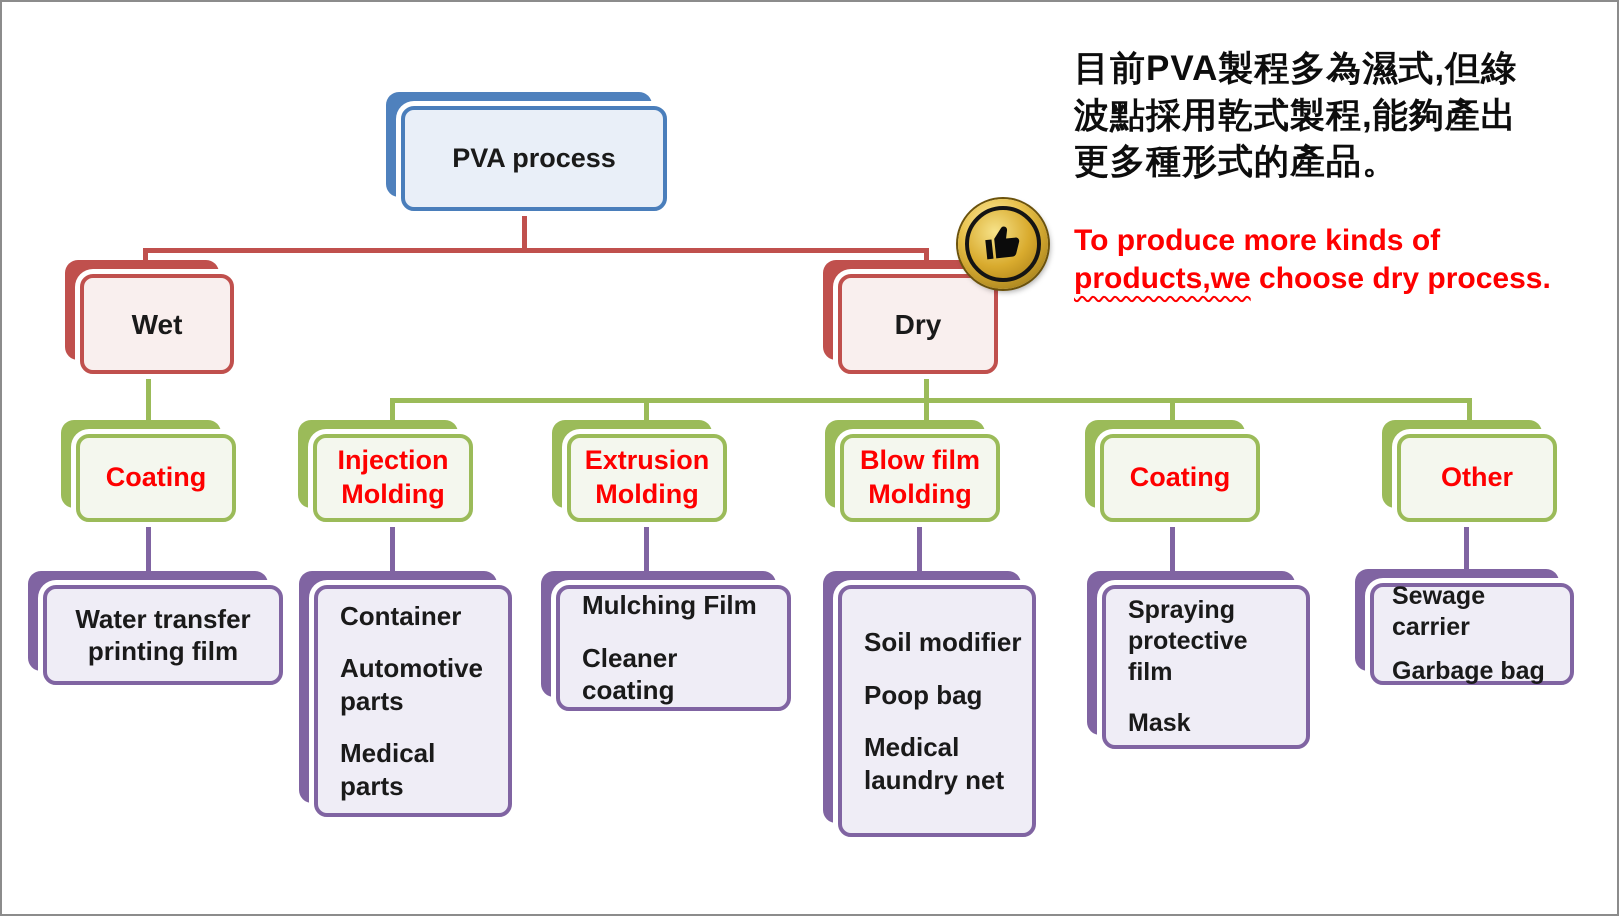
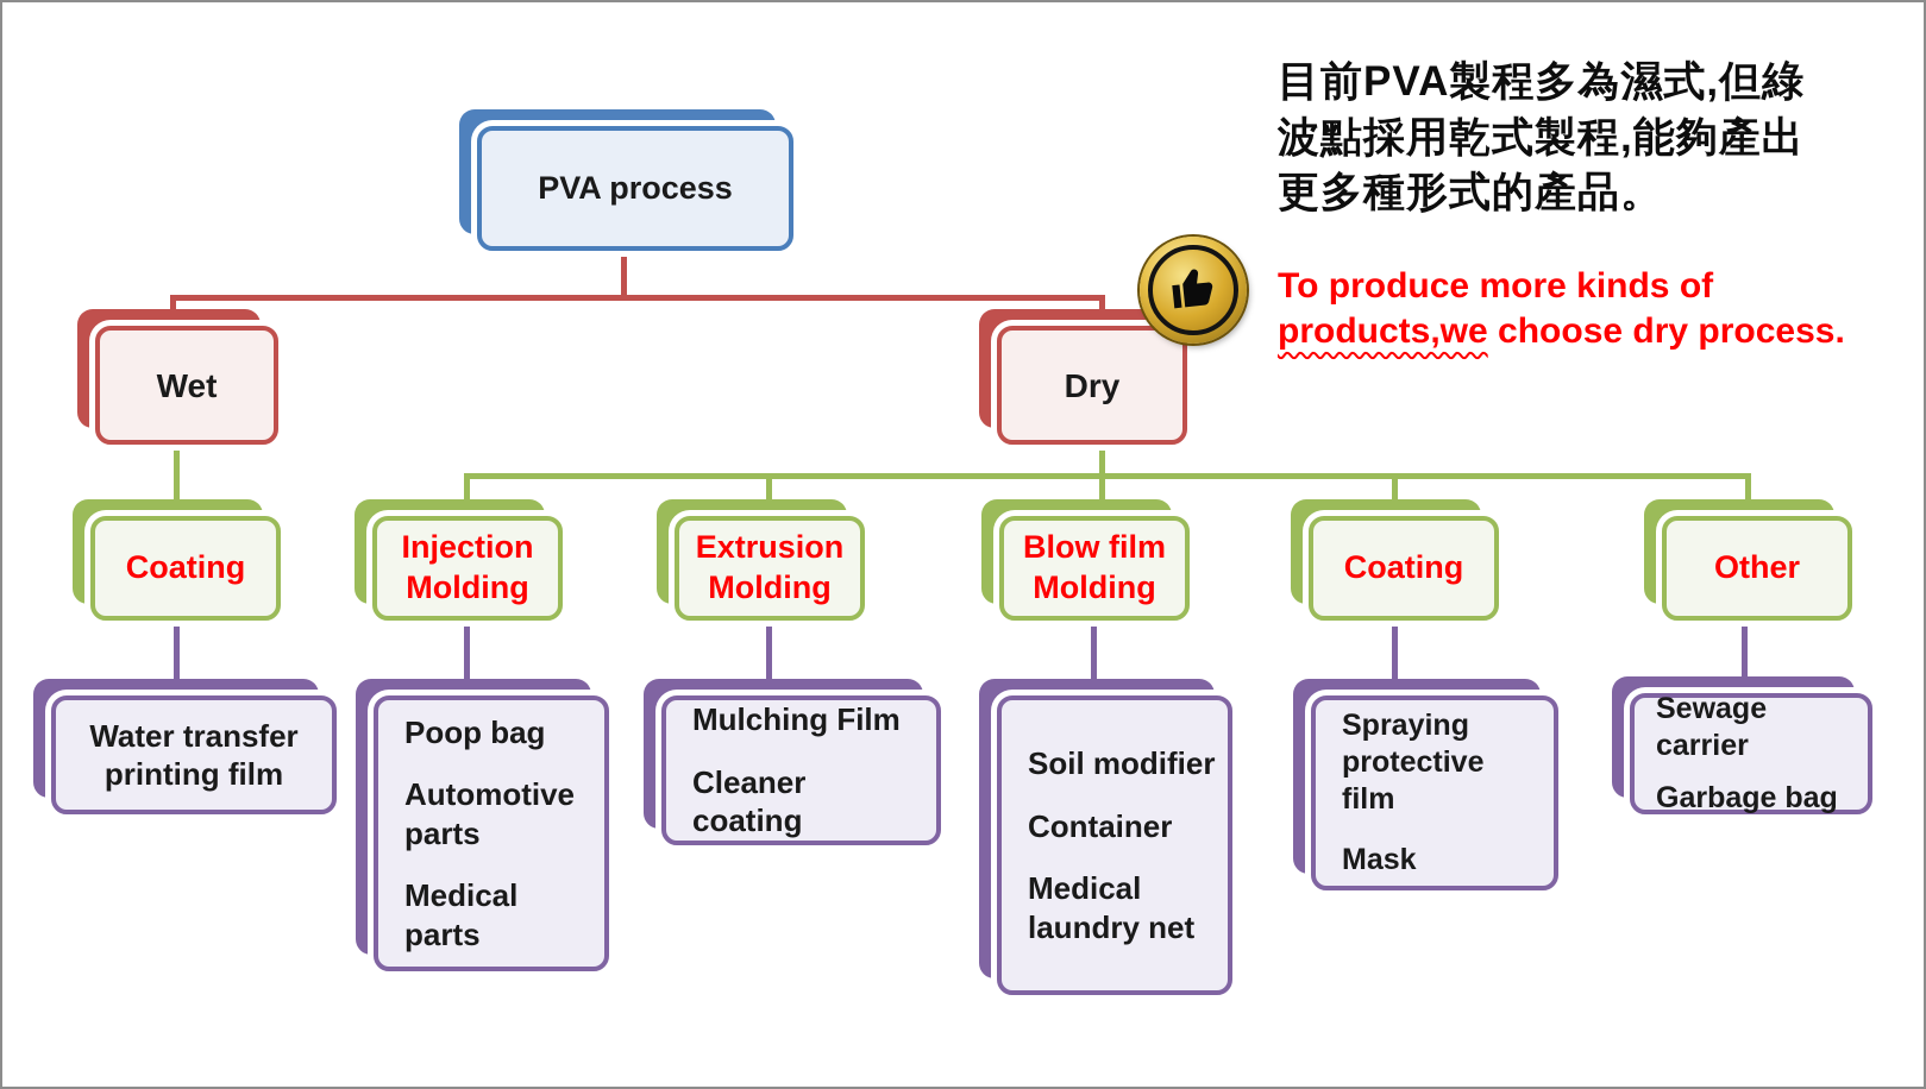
  PVA process
  Wet
  Dry
  Coating
  Injection Molding
  Extrusion Molding
  Blow film Molding
  Coating
  Other
  Water transfer printing film
- Container
+ Poop bag
  Automotive parts
  Medical parts
  Mulching Film
  Cleaner coating
  Soil modifier
- Poop bag
+ Container
  Medical laundry net
  Spraying protective film
  Mask
  Sewage carrier
  Garbage bag
  目前PVA製程多為濕式,但綠
  波點採用乾式製程,能夠產出
  更多種形式的產品。
  To produce more kinds of
  products,we choose dry process.
